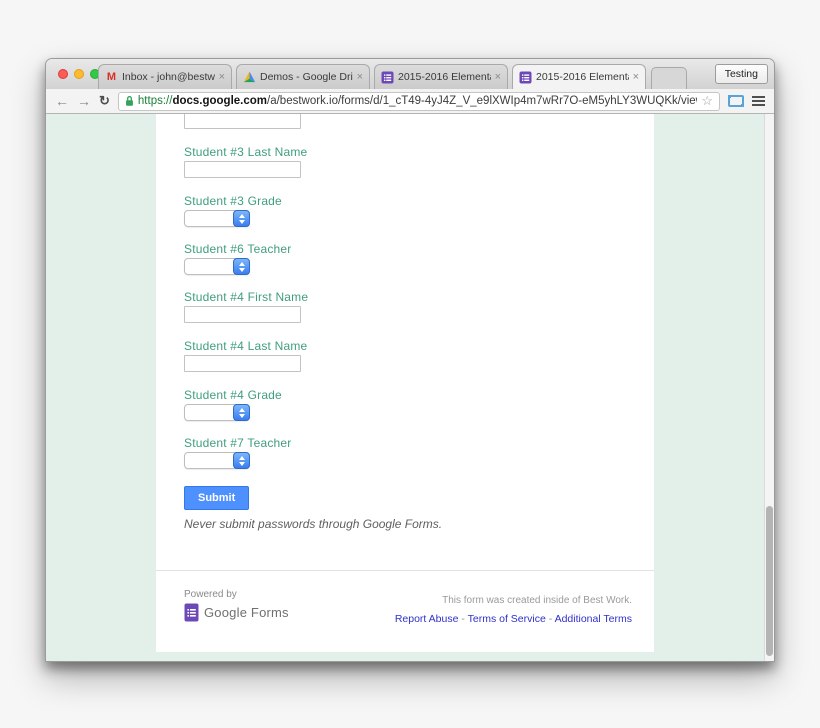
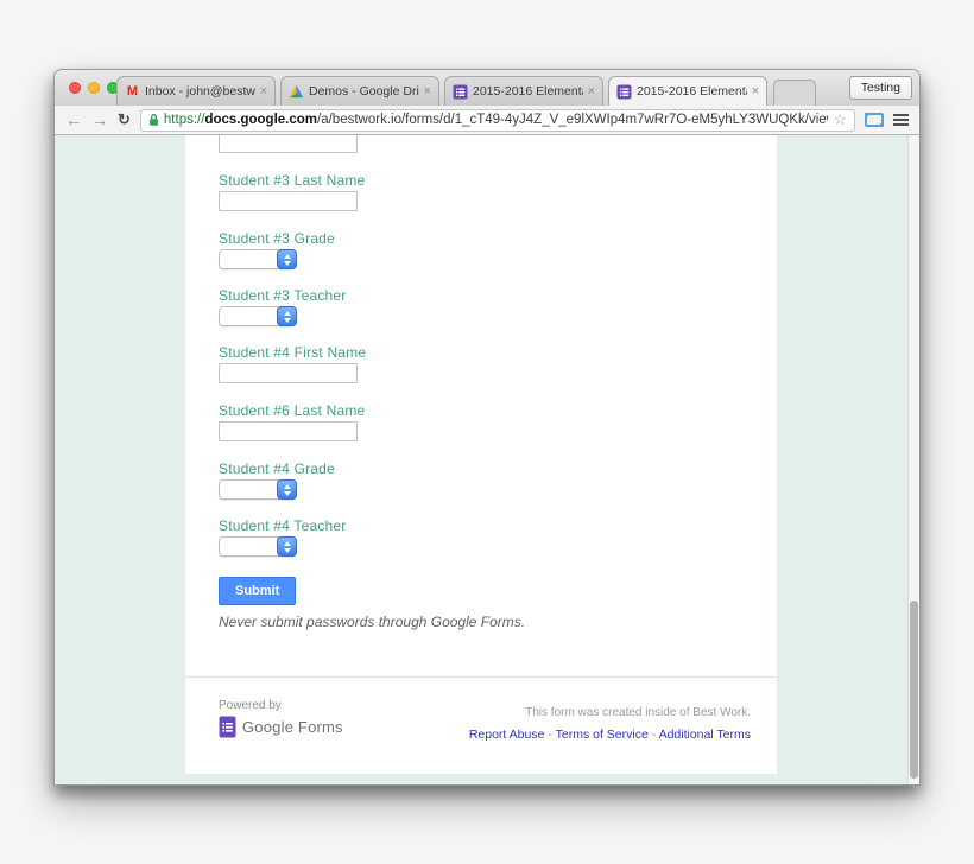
  M
  Inbox - john@bestw
  ×
  Demos - Google Dri
  ×
  2015-2016 Element
  ×
  2015-2016 Element
  ×
  Testing
  ←
  →
  ↻
  https://
  docs.google.com
  /a/bestwork.io/forms/d/1_cT49-4yJ4Z_V_e9lXWIp4m7wRr7O-eM5yhLY3WUQKk/vie
  ☆
  Student #3 Last Name
  Student #3 Grade
- Student #6 Teacher
+ Student #3 Teacher
  Student #4 First Name
- Student #4 Last Name
+ Student #6 Last Name
  Student #4 Grade
- Student #7 Teacher
+ Student #4 Teacher
  Submit
  Never submit passwords through Google Forms.
  Powered by
  Google Forms
  This form was created inside of Best Work.
  Report Abuse - Terms of Service - Additional Terms
